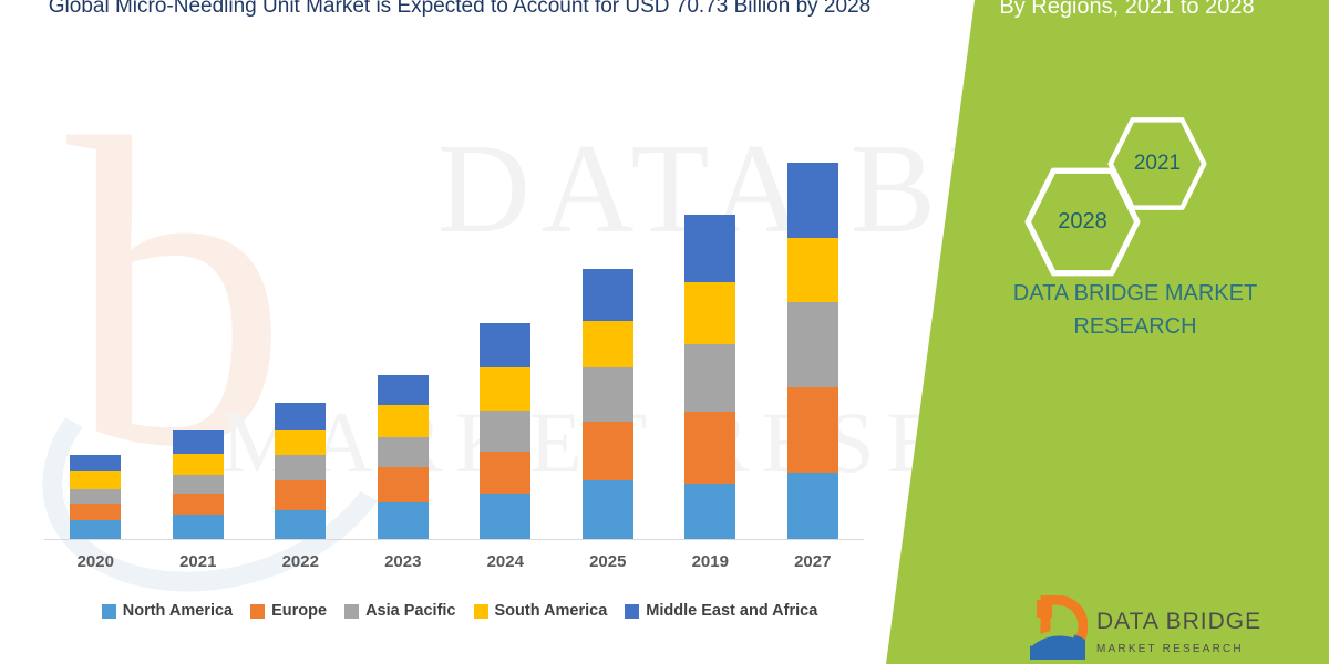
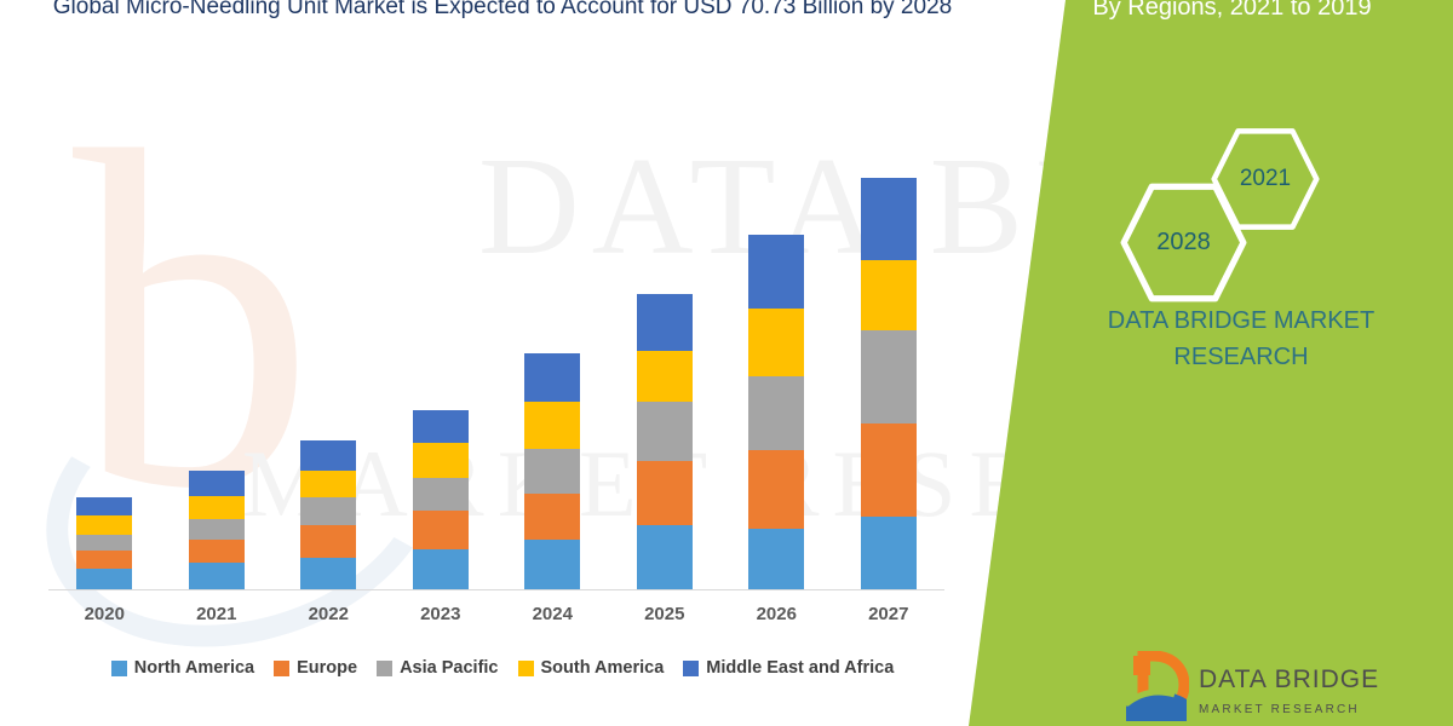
  b
  Global Micro-Needling Unit Market is Expected to Account for USD 70.73 Billion by 2028
  2020
  2021
  2022
  2023
  2024
  2025
- 2019
+ 2026
  2027
  North America
  Europe
  Asia Pacific
  South America
  Middle East and Africa
- By Regions, 2021 to 2028
+ By Regions, 2021 to 2019
  2028
  2021
  DATA BRIDGE MARKET
  RESEARCH
  DATA BRIDGE
  MARKET RESEARCH
